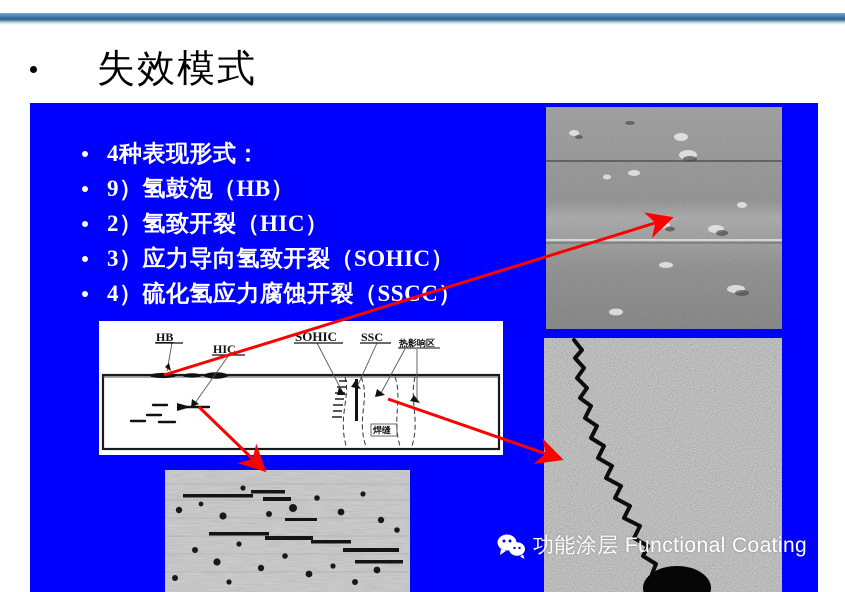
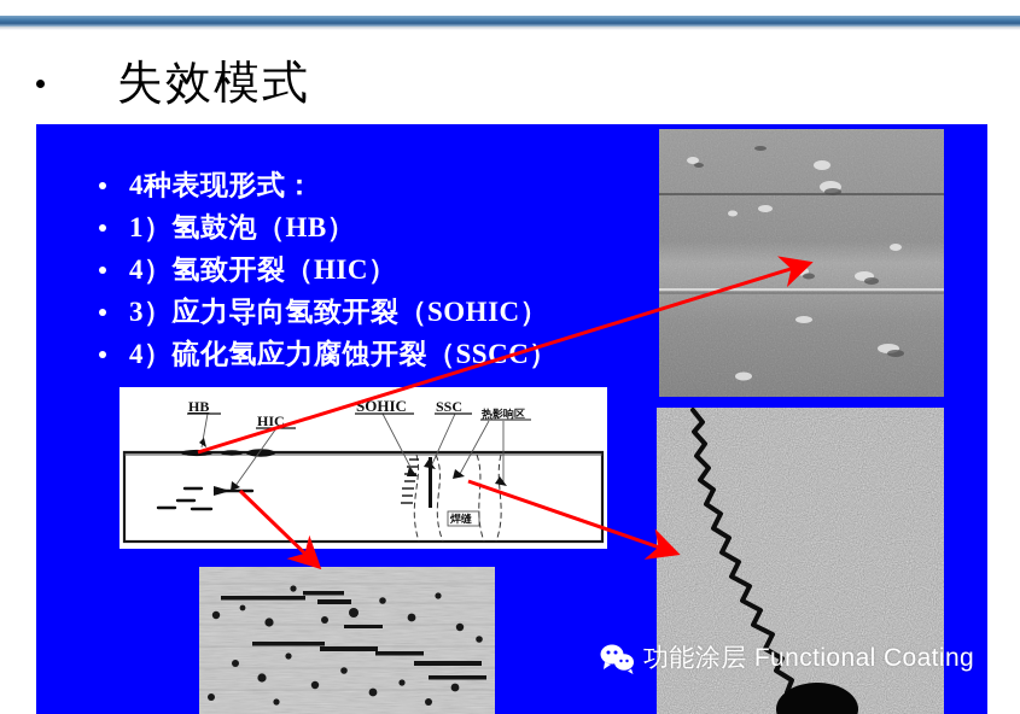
  失效模式
  4种表现形式：
- 9）氢鼓泡（HB）
+ 1）氢鼓泡（HB）
- 2）氢致开裂（HIC）
+ 4）氢致开裂（HIC）
  3）应力导向氢致开裂（SOHIC）
  4）硫化氢应力腐蚀开裂（SSC）
  HB
  HIC
  SOHIC
  SSC
  热影响区
  焊缝
  功能涂层 Functional Coating
